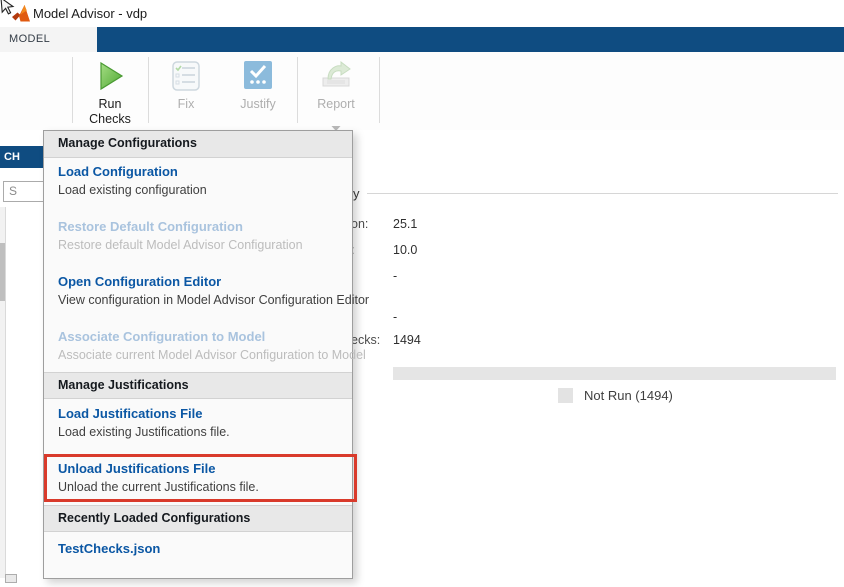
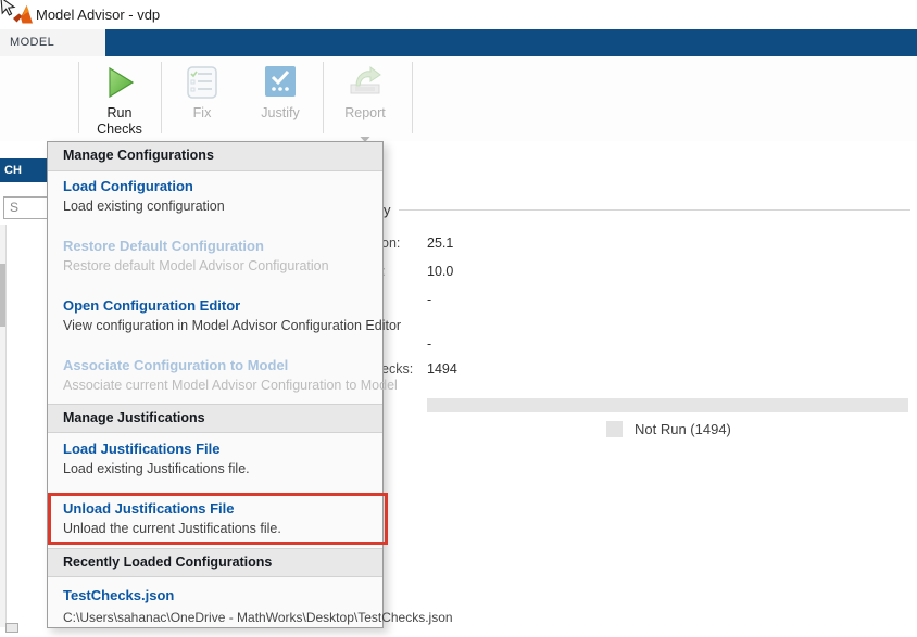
  Model Advisor - vdp
  Run Checks
  Fix
  Justify
  Report
  CH
  S
  y
  on:
  25.1
  10.0
  -
  -
  ecks:
  1494
  Not Run (1494)
  Manage Configurations
  Load Configuration
  Load existing configuration
  Restore Default Configuration
  Restore default Model Advisor Configuration
  Open Configuration Editor
  View configuration in Model Advisor Configuration Editor
  Associate Configuration to Model
  Associate current Model Advisor Configuration to Model
  Manage Justifications
  Load Justifications File
  Load existing Justifications file.
  Unload Justifications File
  Unload the current Justifications file.
  Recently Loaded Configurations
  TestChecks.json
+ C:\Users\sahanac\OneDrive - MathWorks\Desktop\TestChecks.json
